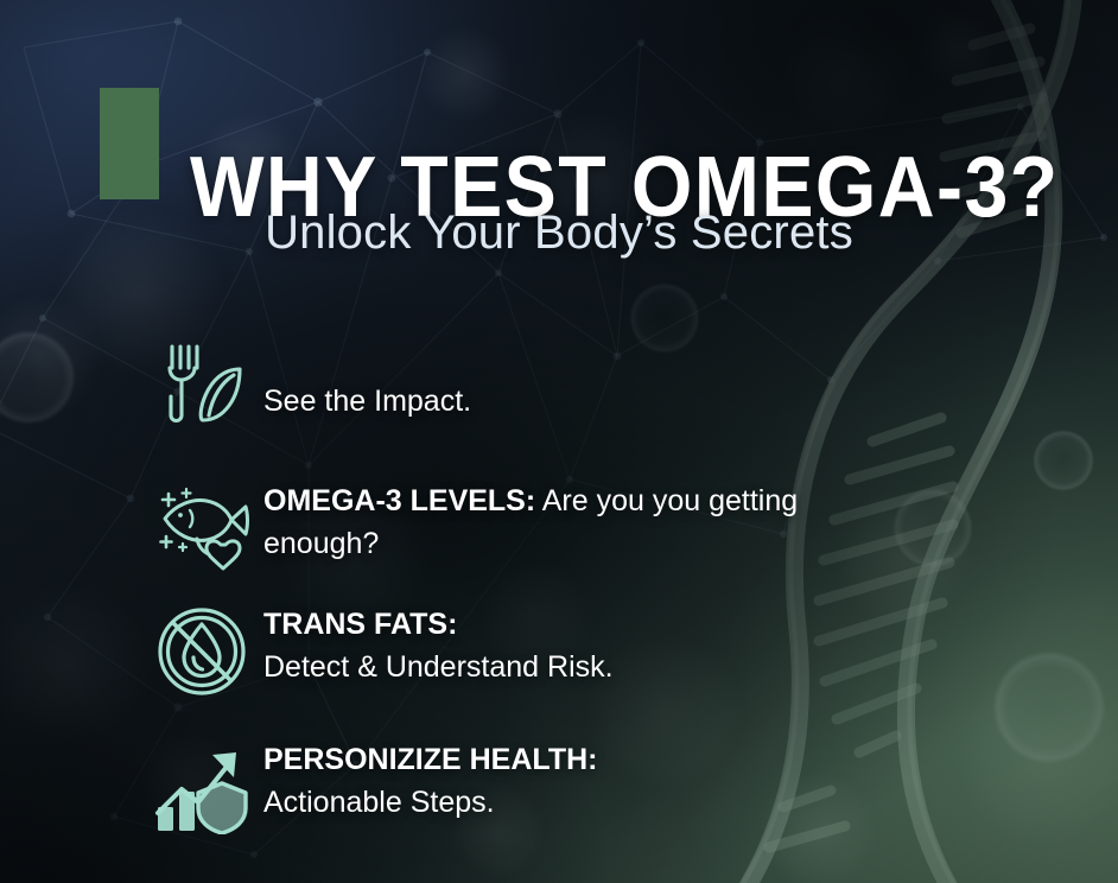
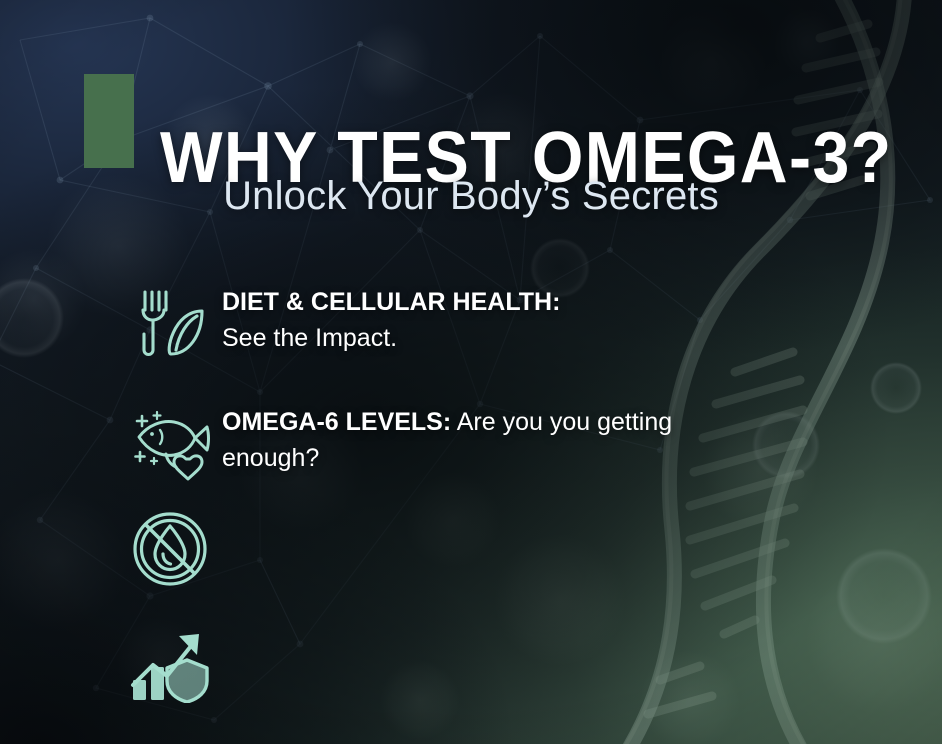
  WHY TEST OMEGA-3?
  Unlock Your Body’s Secrets
+ DIET & CELLULAR HEALTH:
  See the Impact.
- OMEGA-3 LEVELS: Are you you getting enough?
+ OMEGA-6 LEVELS: Are you you getting enough?
- TRANS FATS:
- Detect & Understand Risk.
- PERSONIZIZE HEALTH:
- Actionable Steps.
